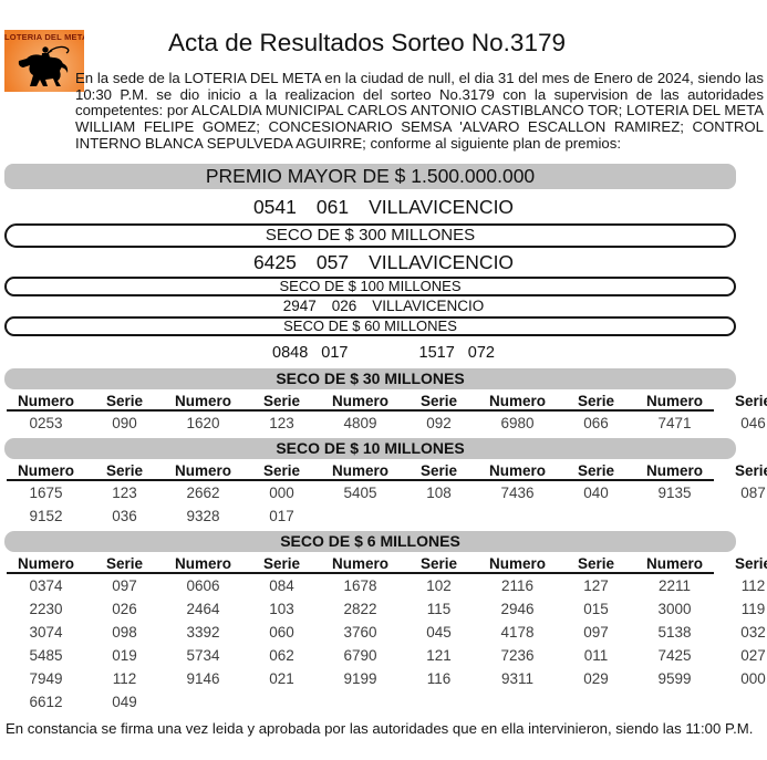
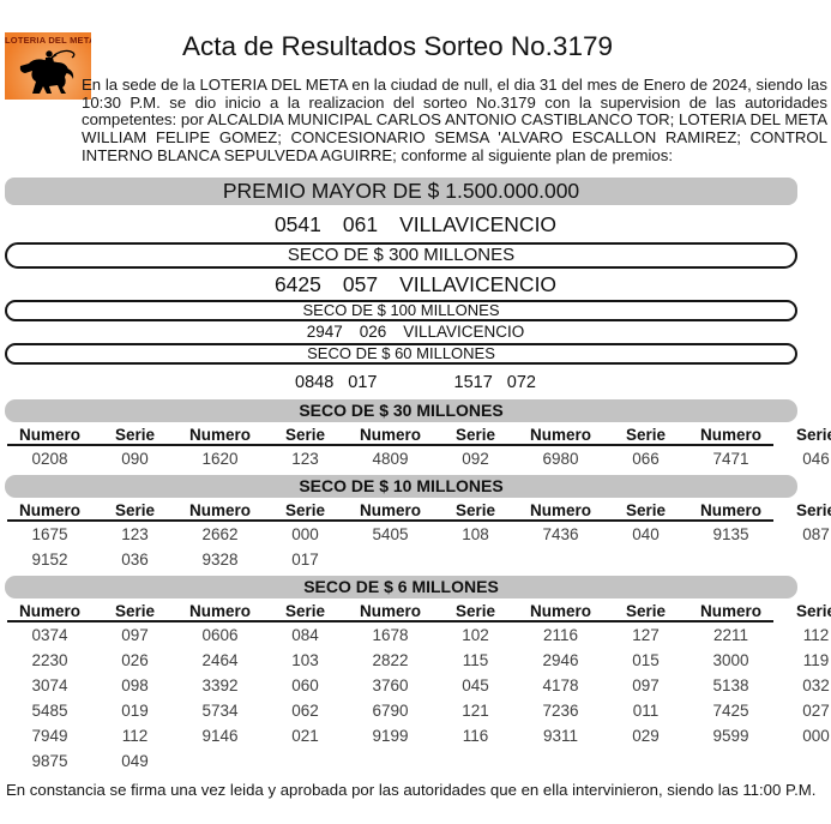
  LOTERIA DEL MET
  Acta de Resultados Sorteo No.3179
  En la sede de la LOTERIA DEL META en la ciudad de null, el dia 31 del mes de Enero de 2024, siendo las 10:30 P.M. se dio inicio a la realizacion del sorteo No.3179 con la supervision de las autoridades competentes: por ALCALDIA MUNICIPAL CARLOS ANTONIO CASTIBLANCO TOR; LOTERIA DEL META WILLIAM FELIPE GOMEZ; CONCESIONARIO SEMSA 'ALVARO ESCALLON RAMIREZ; CONTROL INTERNO BLANCA SEPULVEDA AGUIRRE; conforme al siguiente plan de premios:
  PREMIO MAYOR DE $ 1.500.000.000
  0541 061 VILLAVICENCIO
  SECO DE $ 300 MILLONES
  6425 057 VILLAVICENCIO
  SECO DE $ 100 MILLONES
  2947 026 VILLAVICENCIO
  SECO DE $ 60 MILLONES
  0848 017 1517 072
  SECO DE $ 30 MILLONES
  Numero
  Serie
  Numero
  Serie
  Numero
  Serie
  Numero
  Serie
  Numero
  Seri
- 0253
+ 0208
  090
  1620
  123
  4809
  092
  6980
  066
  7471
  046
  SECO DE $ 10 MILLONES
  Numero
  Serie
  Numero
  Serie
  Numero
  Serie
  Numero
  Serie
  Numero
  Seri
  1675
  123
  2662
  000
  5405
  108
  7436
  040
  9135
  087
  9152
  036
  9328
  017
  SECO DE $ 6 MILLONES
  Numero
  Serie
  Numero
  Serie
  Numero
  Serie
  Numero
  Serie
  Numero
  Seri
  0374
  097
  0606
  084
  1678
  102
  2116
  127
  2211
  112
  2230
  026
  2464
  103
  2822
  115
  2946
  015
  3000
  119
  3074
  098
  3392
  060
  3760
  045
  4178
  097
  5138
  032
  5485
  019
  5734
  062
  6790
  121
  7236
  011
  7425
  027
  7949
  112
  9146
  021
  9199
  116
  9311
  029
  9599
  000
- 6612
+ 9875
  049
  En constancia se firma una vez leida y aprobada por las autoridades que en ella intervinieron, siendo las 11:00 P.M.
